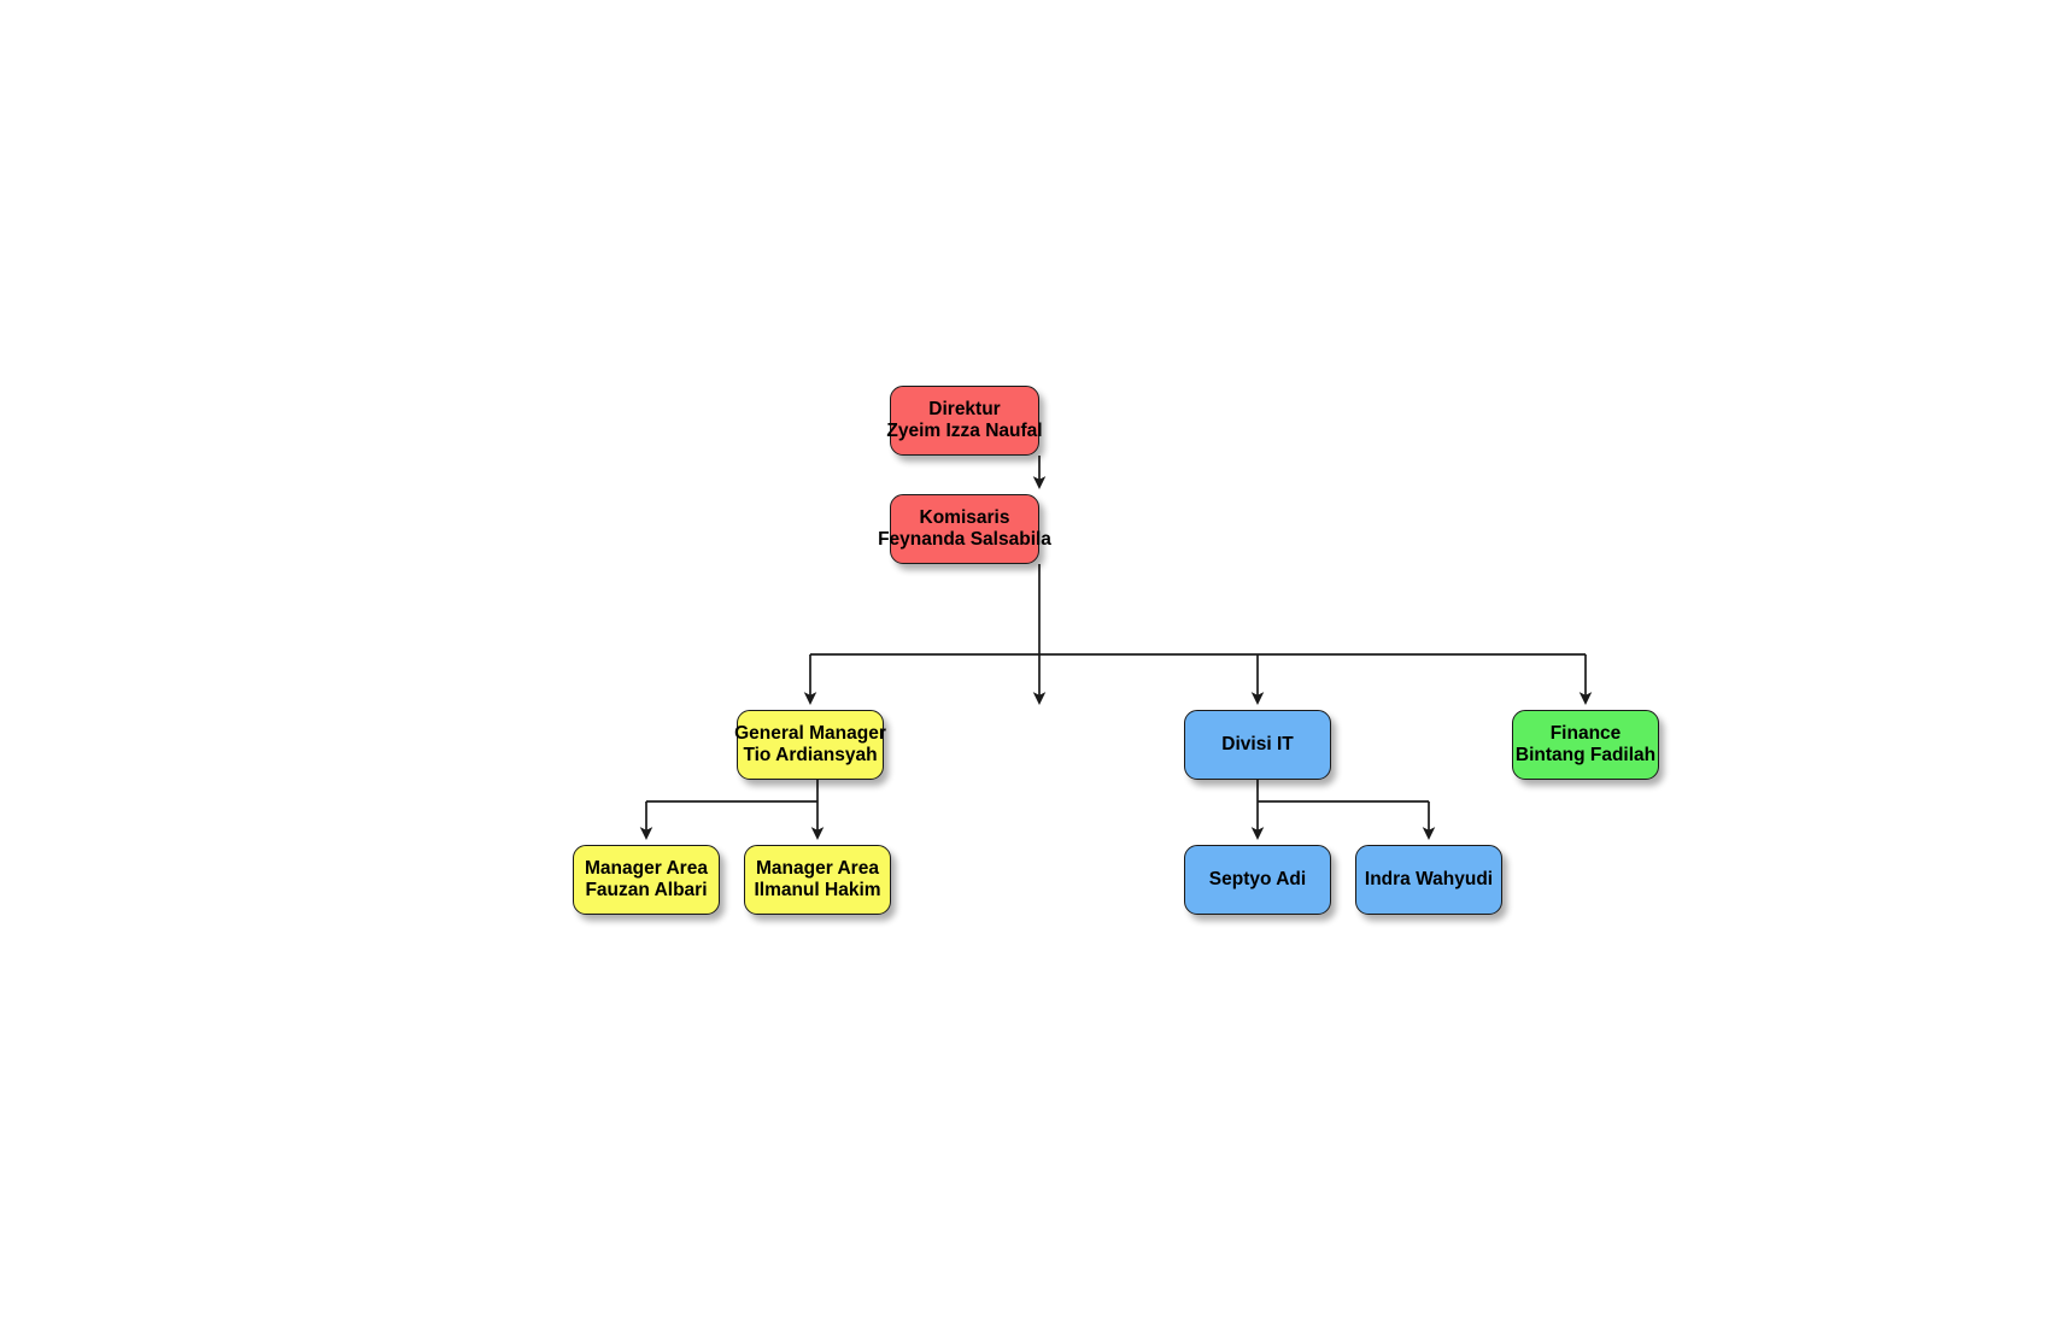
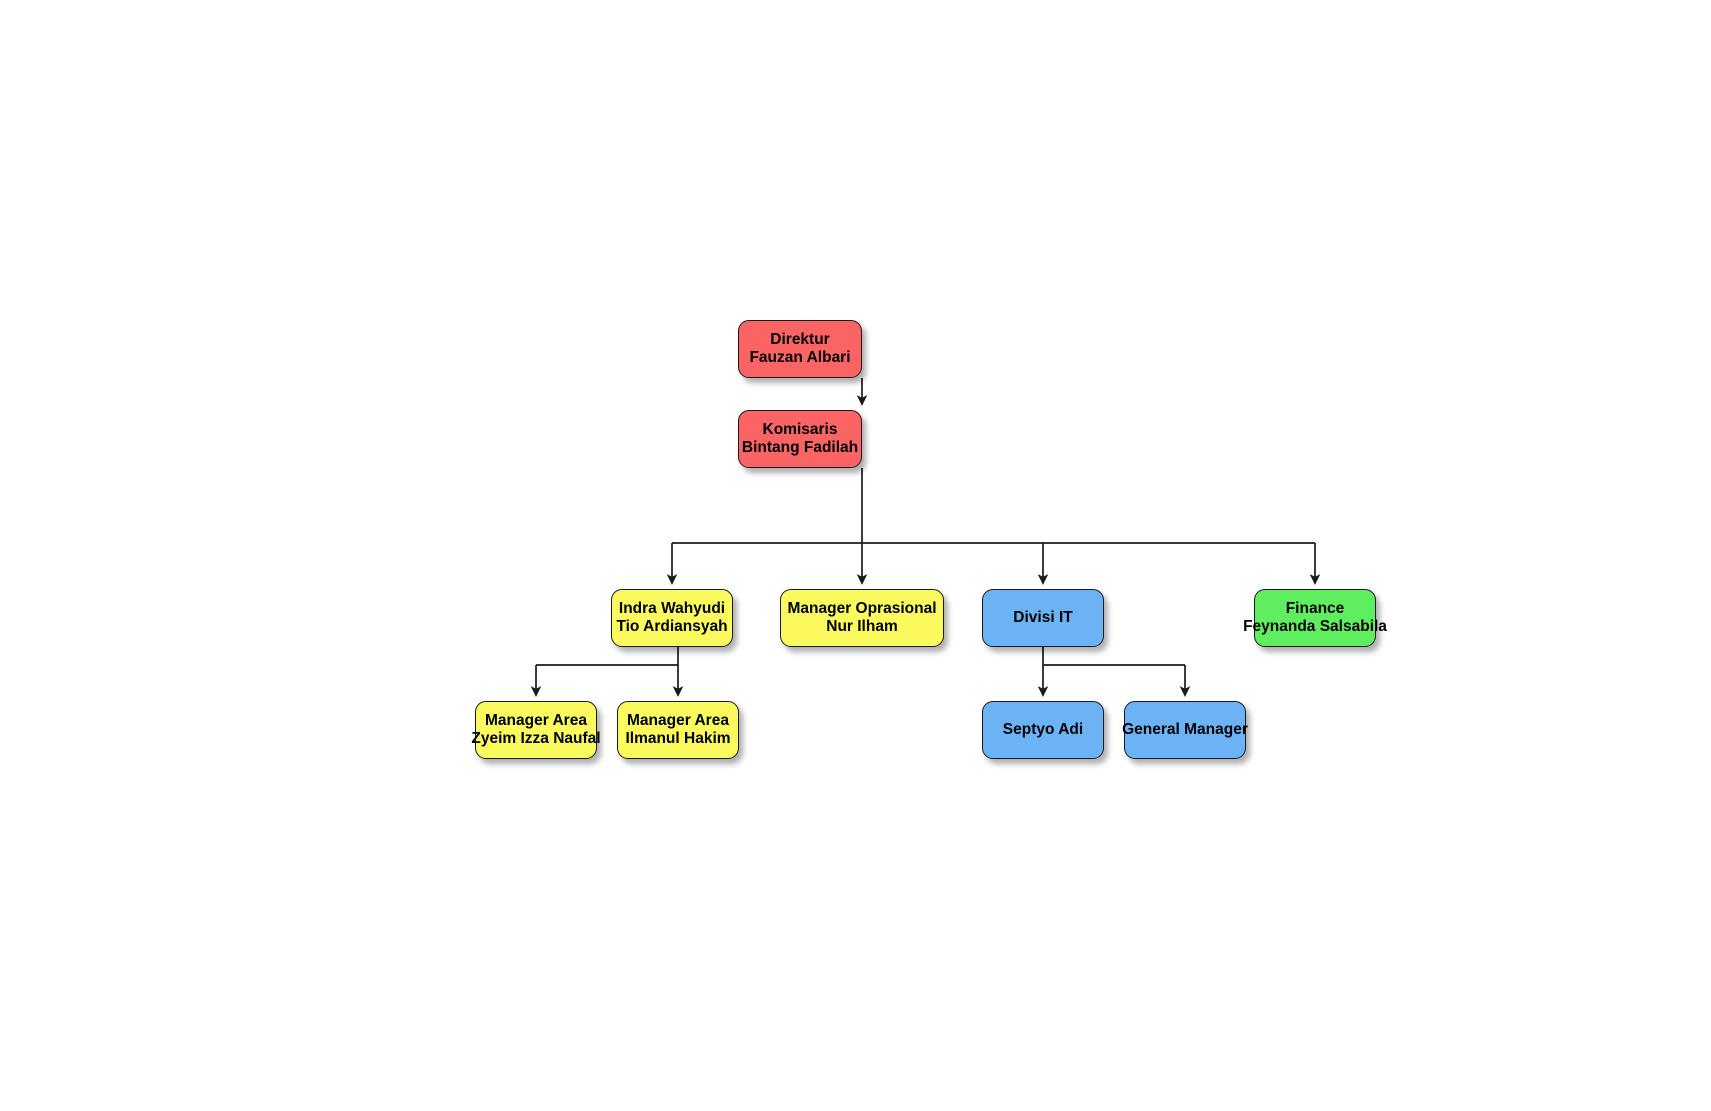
  Direktur
- Zyeim Izza Naufal
+ Fauzan Albari
  Komisaris
- Feynanda Salsabila
+ Bintang Fadilah
- General Manager
+ Indra Wahyudi
  Tio Ardiansyah
+ Manager Oprasional
+ Nur Ilham
  Divisi IT
  Finance
- Bintang Fadilah
+ Feynanda Salsabila
  Manager Area
- Fauzan Albari
+ Zyeim Izza Naufal
  Manager Area
  Ilmanul Hakim
  Septyo Adi
- Indra Wahyudi
+ General Manager
